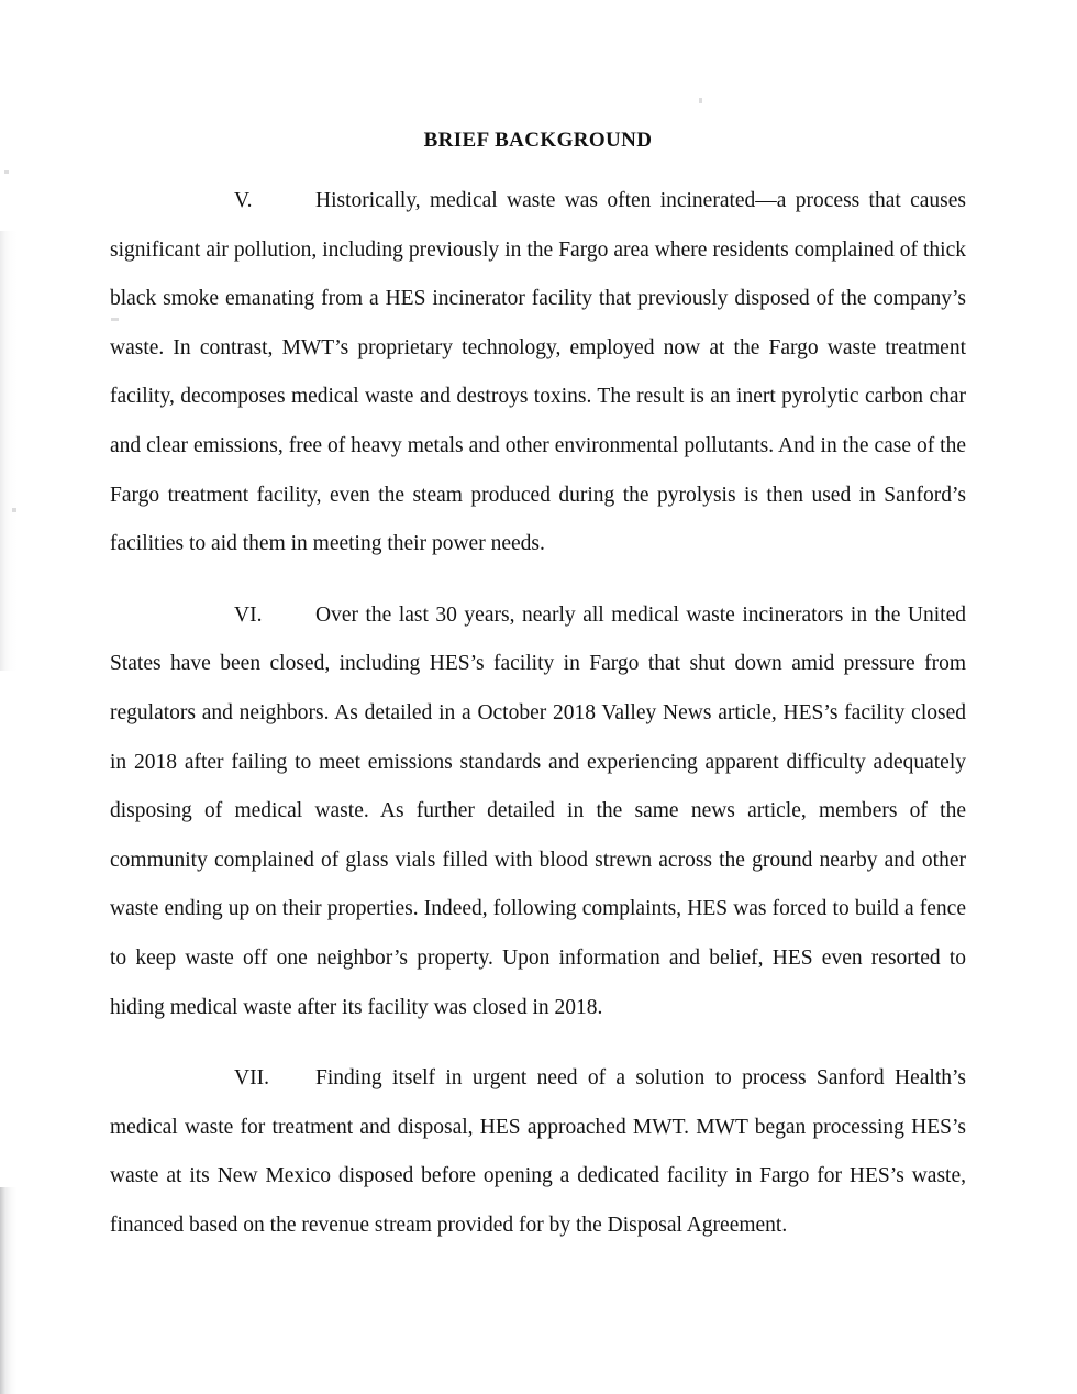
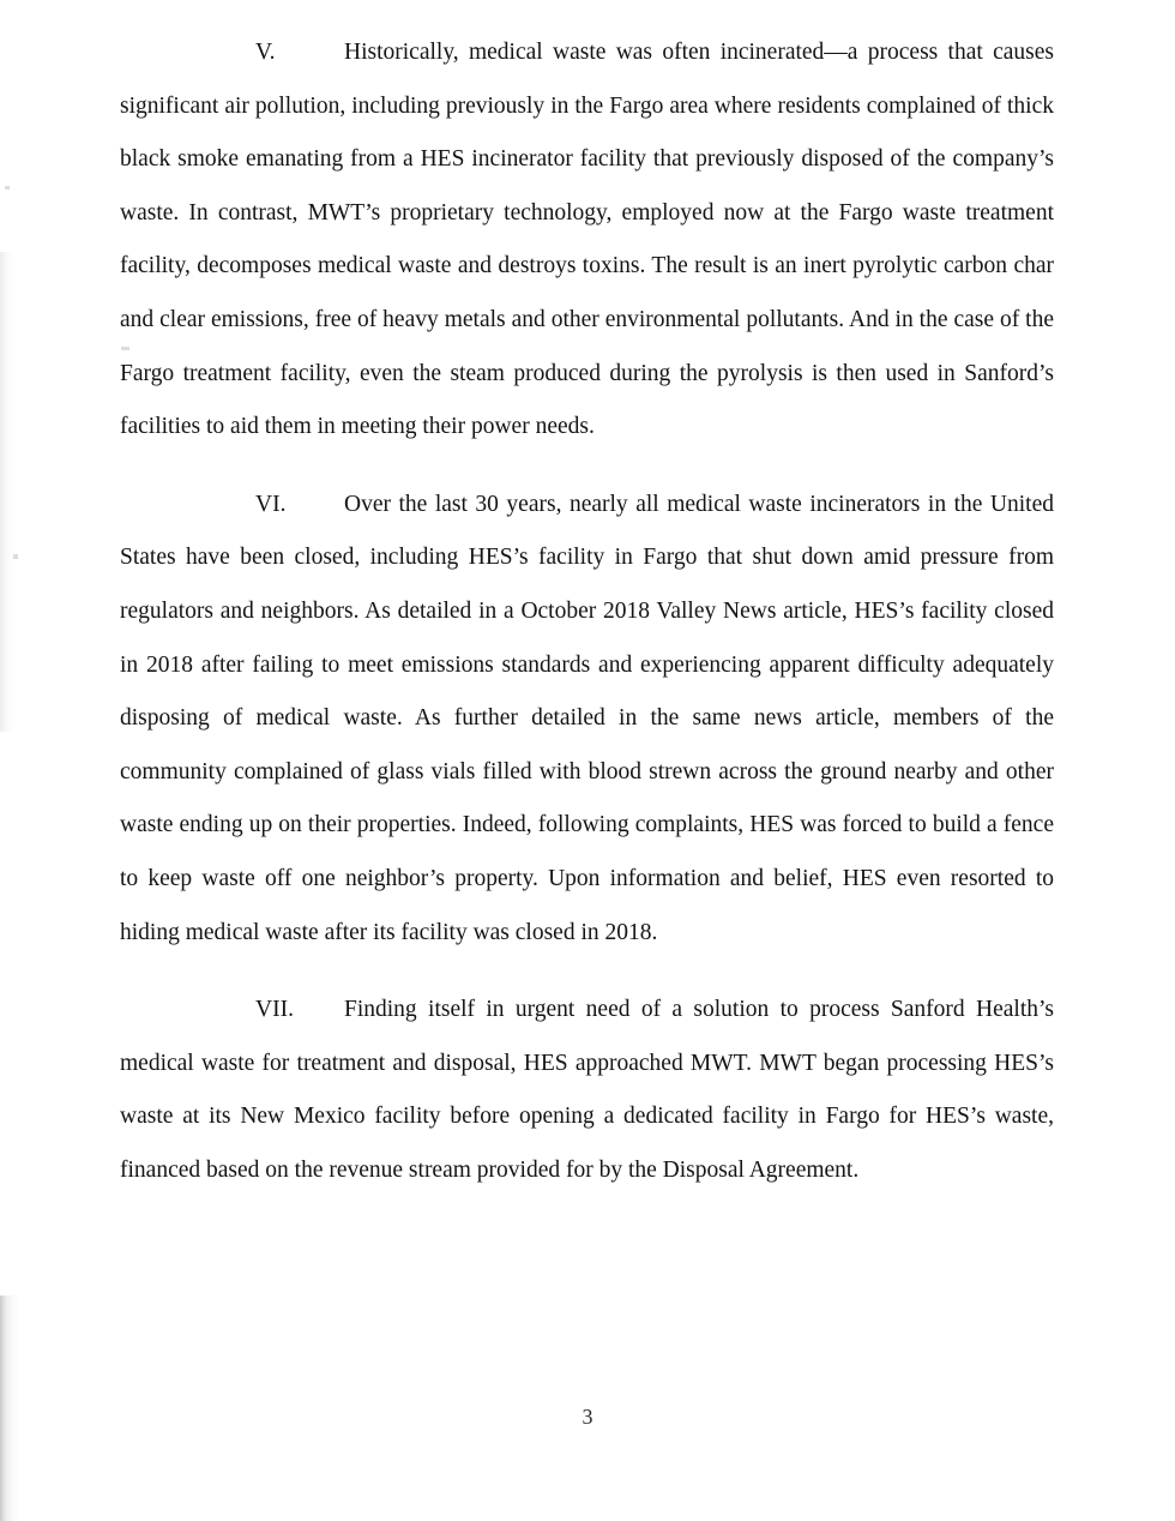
- BRIEF BACKGROUND
  V. Historically, medical waste was often incinerated—a process that causes significant air pollution, including previously in the Fargo area where residents complained of thick black smoke emanating from a HES incinerator facility that previously disposed of the company’s waste. In contrast, MWT’s proprietary technology, employed now at the Fargo waste treatment facility, decomposes medical waste and destroys toxins. The result is an inert pyrolytic carbon char and clear emissions, free of heavy metals and other environmental pollutants. And in the case of the Fargo treatment facility, even the steam produced during the pyrolysis is then used in Sanford’s facilities to aid them in meeting their power needs.
  VI. Over the last 30 years, nearly all medical waste incinerators in the United States have been closed, including HES’s facility in Fargo that shut down amid pressure from regulators and neighbors. As detailed in a October 2018 Valley News article, HES’s facility closed in 2018 after failing to meet emissions standards and experiencing apparent difficulty adequately disposing of medical waste. As further detailed in the same news article, members of the community complained of glass vials filled with blood strewn across the ground nearby and other waste ending up on their properties. Indeed, following complaints, HES was forced to build a fence to keep waste off one neighbor’s property. Upon information and belief, HES even resorted to hiding medical waste after its facility was closed in 2018.
- VII. Finding itself in urgent need of a solution to process Sanford Health’s medical waste for treatment and disposal, HES approached MWT. MWT began processing HES’s waste at its New Mexico disposed before opening a dedicated facility in Fargo for HES’s waste, financed based on the revenue stream provided for by the Disposal Agreement.
+ VII. Finding itself in urgent need of a solution to process Sanford Health’s medical waste for treatment and disposal, HES approached MWT. MWT began processing HES’s waste at its New Mexico facility before opening a dedicated facility in Fargo for HES’s waste, financed based on the revenue stream provided for by the Disposal Agreement.
+ 3
